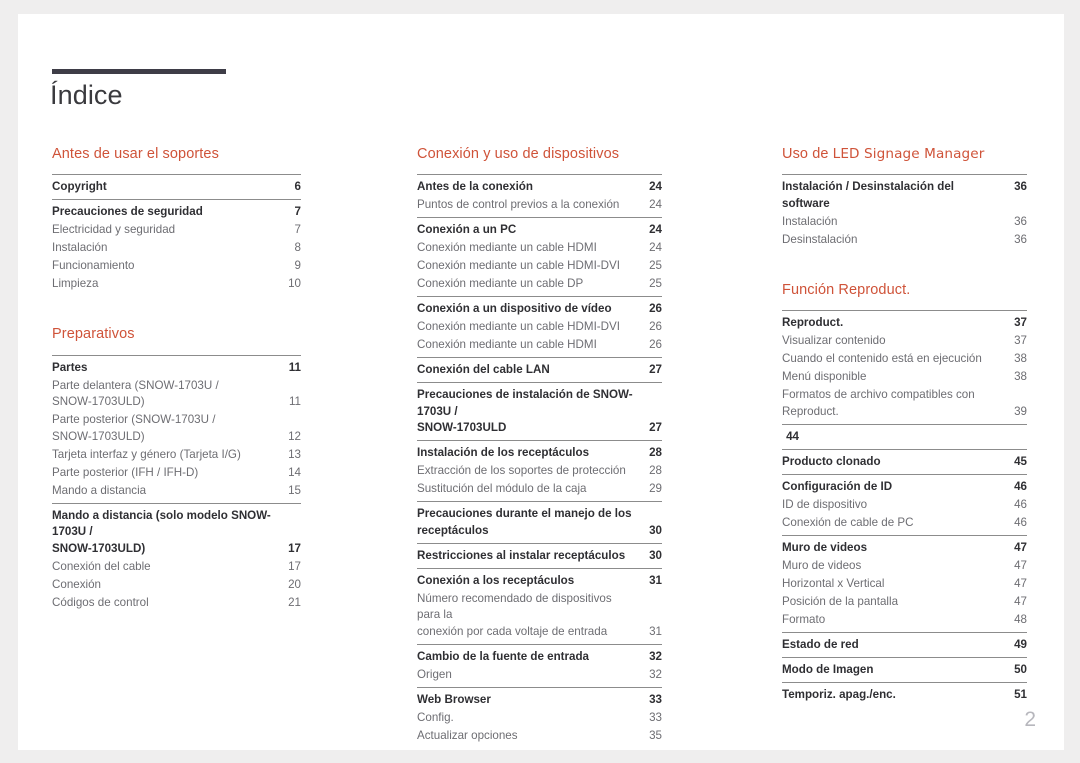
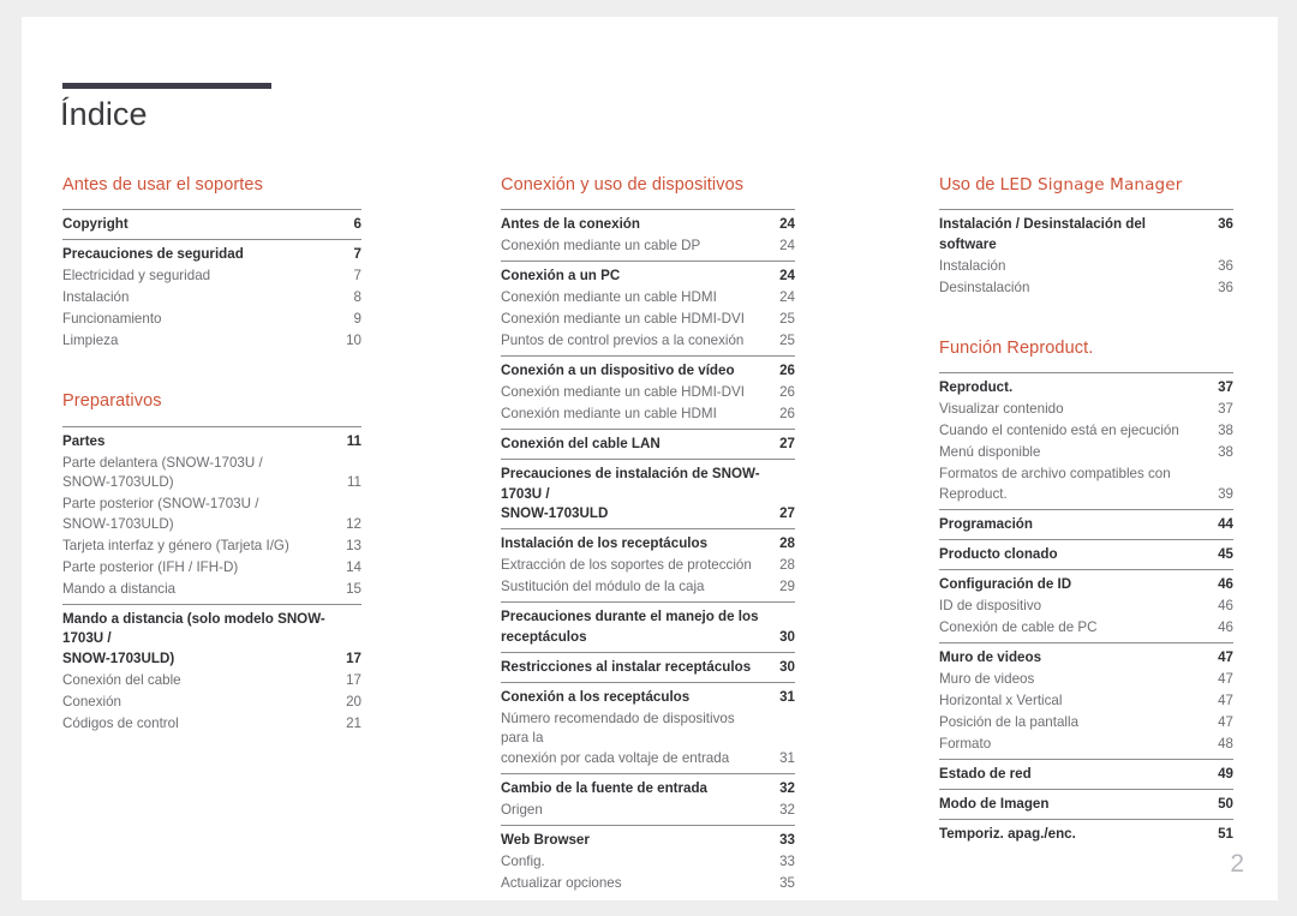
  Índice
  Antes de usar el soportes
  Copyright
  6
  Precauciones de seguridad
  7
  Electricidad y seguridad
  7
  Instalación
  8
  Funcionamiento
  9
  Limpieza
  10
  Preparativos
  Partes
  11
  Parte delantera (SNOW-1703U /
  SNOW-1703ULD)
  11
  Parte posterior (SNOW-1703U /
  SNOW-1703ULD)
  12
  Tarjeta interfaz y género (Tarjeta I/G)
  13
  Parte posterior (IFH / IFH-D)
  14
  Mando a distancia
  15
  Mando a distancia (solo modelo SNOW-1703U /
  SNOW-1703ULD)
  17
  Conexión del cable
  17
  Conexión
  20
  Códigos de control
  21
  Conexión y uso de dispositivos
  Antes de la conexión
  24
- Puntos de control previos a la conexión
+ Conexión mediante un cable DP
  24
  Conexión a un PC
  24
  Conexión mediante un cable HDMI
  24
  Conexión mediante un cable HDMI-DVI
  25
- Conexión mediante un cable DP
+ Puntos de control previos a la conexión
  25
  Conexión a un dispositivo de vídeo
  26
  Conexión mediante un cable HDMI-DVI
  26
  Conexión mediante un cable HDMI
  26
  Conexión del cable LAN
  27
  Precauciones de instalación de SNOW-1703U /
  SNOW-1703ULD
  27
  Instalación de los receptáculos
  28
  Extracción de los soportes de protección
  28
  Sustitución del módulo de la caja
  29
  Precauciones durante el manejo de los
  receptáculos
  30
  Restricciones al instalar receptáculos
  30
  Conexión a los receptáculos
  31
  Número recomendado de dispositivos para la
  conexión por cada voltaje de entrada
  31
  Cambio de la fuente de entrada
  32
  Origen
  32
  Web Browser
  33
  Config.
  33
  Actualizar opciones
  35
  Uso de LED Signage Manager
  Instalación / Desinstalación del software
  36
  Instalación
  36
  Desinstalación
  36
  Función Reproduct.
  Reproduct.
  37
  Visualizar contenido
  37
  Cuando el contenido está en ejecución
  38
  Menú disponible
  38
  Formatos de archivo compatibles con
  Reproduct.
  39
+ Programación
  44
  Producto clonado
  45
  Configuración de ID
  46
  ID de dispositivo
  46
  Conexión de cable de PC
  46
  Muro de videos
  47
  Muro de videos
  47
  Horizontal x Vertical
  47
  Posición de la pantalla
  47
  Formato
  48
  Estado de red
  49
  Modo de Imagen
  50
  Temporiz. apag./enc.
  51
  2
